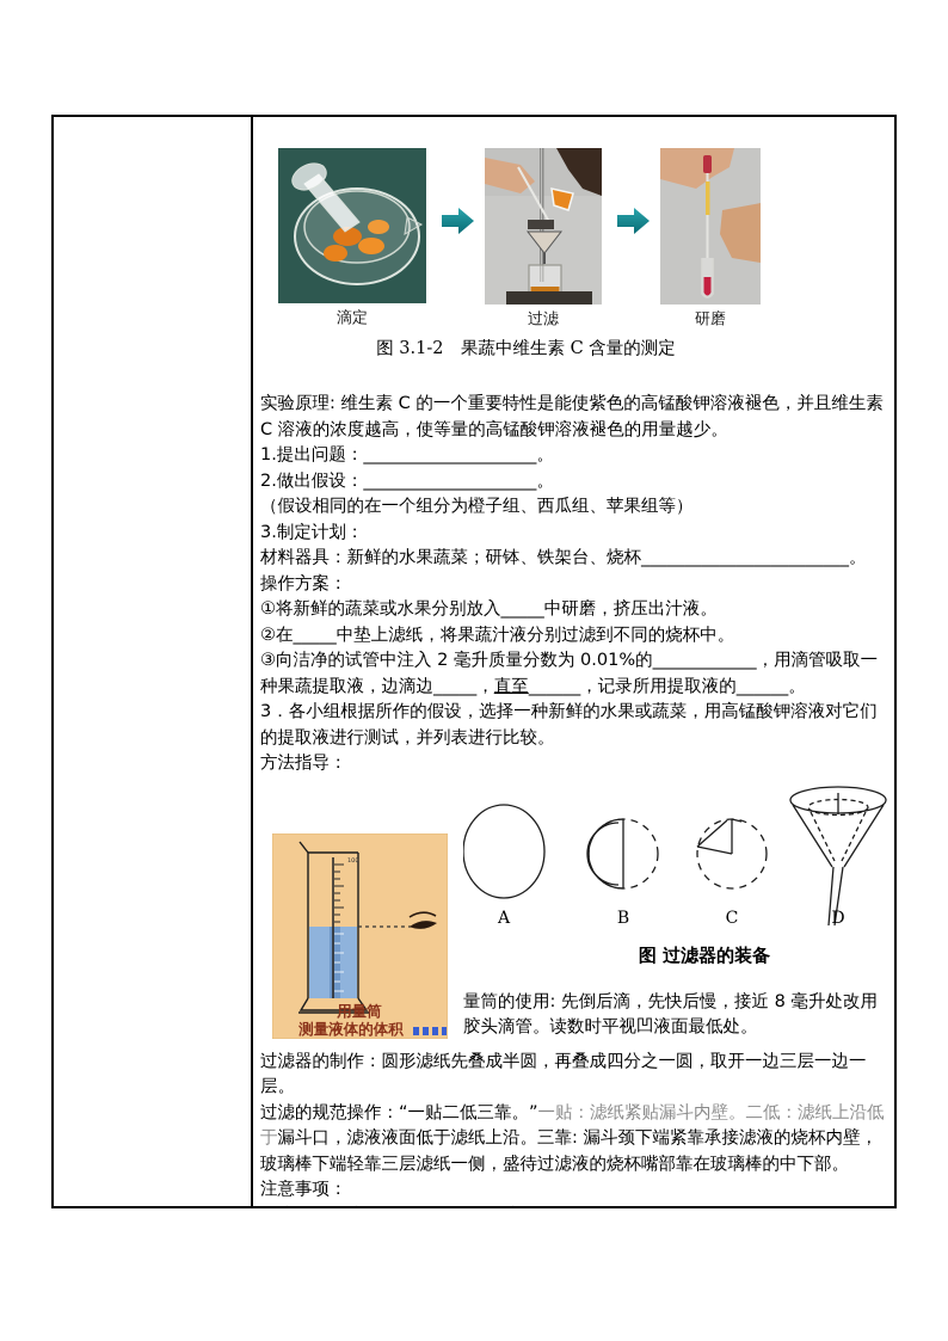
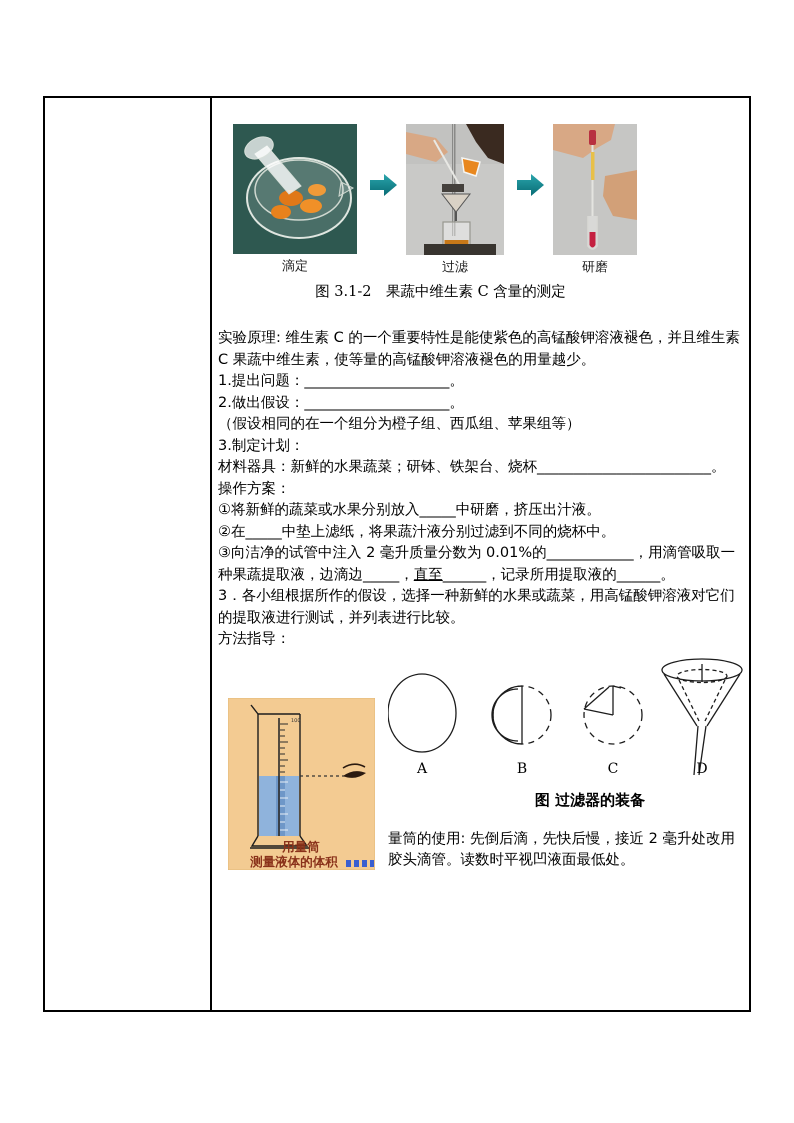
  滴定
  过滤
  研磨
  图 3.1-2 果蔬中维生素 C 含量的测定
- 实验原理: 维生素 C 的一个重要特性是能使紫色的高锰酸钾溶液褪色，并且维生素 C 溶液的浓度越高，使等量的高锰酸钾溶液褪色的用量越少。
+ 实验原理: 维生素 C 的一个重要特性是能使紫色的高锰酸钾溶液褪色，并且维生素 C 果蔬中维生素，使等量的高锰酸钾溶液褪色的用量越少。
  1.提出问题：____________________。
  2.做出假设：____________________。
  （假设相同的在一个组分为橙子组、西瓜组、苹果组等）
  3.制定计划：
  材料器具：新鲜的水果蔬菜；研钵、铁架台、烧杯________________________。
  操作方案：
  ①将新鲜的蔬菜或水果分别放入_____中研磨，挤压出汁液。
  ②在_____中垫上滤纸，将果蔬汁液分别过滤到不同的烧杯中。
  ③向洁净的试管中注入 2 毫升质量分数为 0.01%的____________，用滴管吸取一种果蔬提取液，边滴边_____，直至______，记录所用提取液的______。
  3．各小组根据所作的假设，选择一种新鲜的水果或蔬菜，用高锰酸钾溶液对它们的提取液进行测试，并列表进行比较。
  方法指导：
  用量筒
  测量液体的体积
  A
  B
  C
  D
  图 过滤器的装备
- 量筒的使用: 先倒后滴，先快后慢，接近 8 毫升处改用胶头滴管。读数时平视凹液面最低处。
+ 量筒的使用: 先倒后滴，先快后慢，接近 2 毫升处改用胶头滴管。读数时平视凹液面最低处。
- 过滤器的制作：圆形滤纸先叠成半圆，再叠成四分之一圆，取开一边三层一边一层。
- 过滤的规范操作：“一贴二低三靠。”一贴：滤纸紧贴漏斗内壁。二低：滤纸上沿低于漏斗口，滤液液面低于滤纸上沿。三靠: 漏斗颈下端紧靠承接滤液的烧杯内壁，玻璃棒下端轻靠三层滤纸一侧，盛待过滤液的烧杯嘴部靠在玻璃棒的中下部。
- 注意事项：
